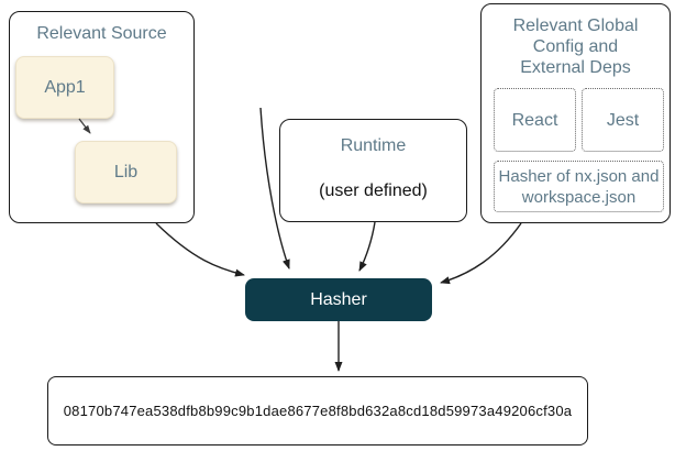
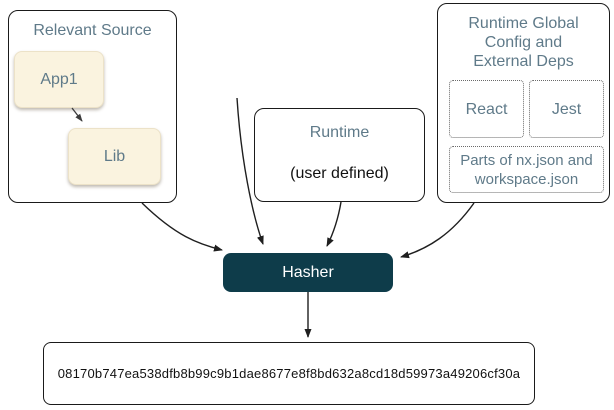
  Relevant Source
  App1
  Lib
  Runtime
  (user defined)
- Relevant Global Config and External Deps
+ Runtime Global Config and External Deps
  React
  Jest
- Hasher of nx.json and workspace.json
+ Parts of nx.json and workspace.json
  Hasher
  08170b747ea538dfb8b99c9b1dae8677e8f8bd632a8cd18d59973a49206cf30a
